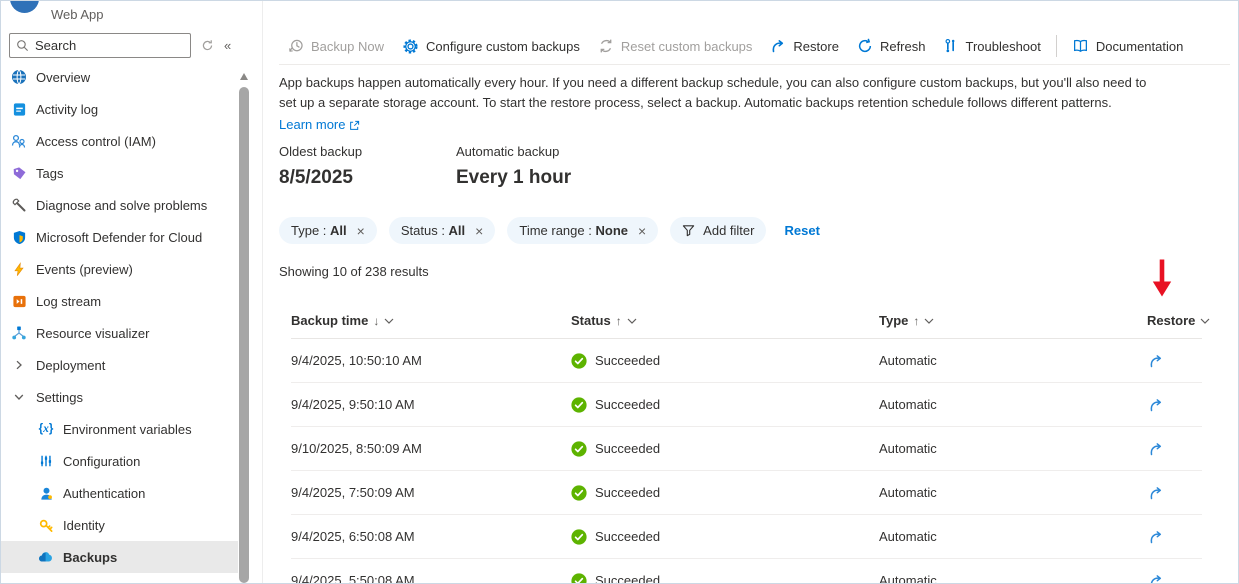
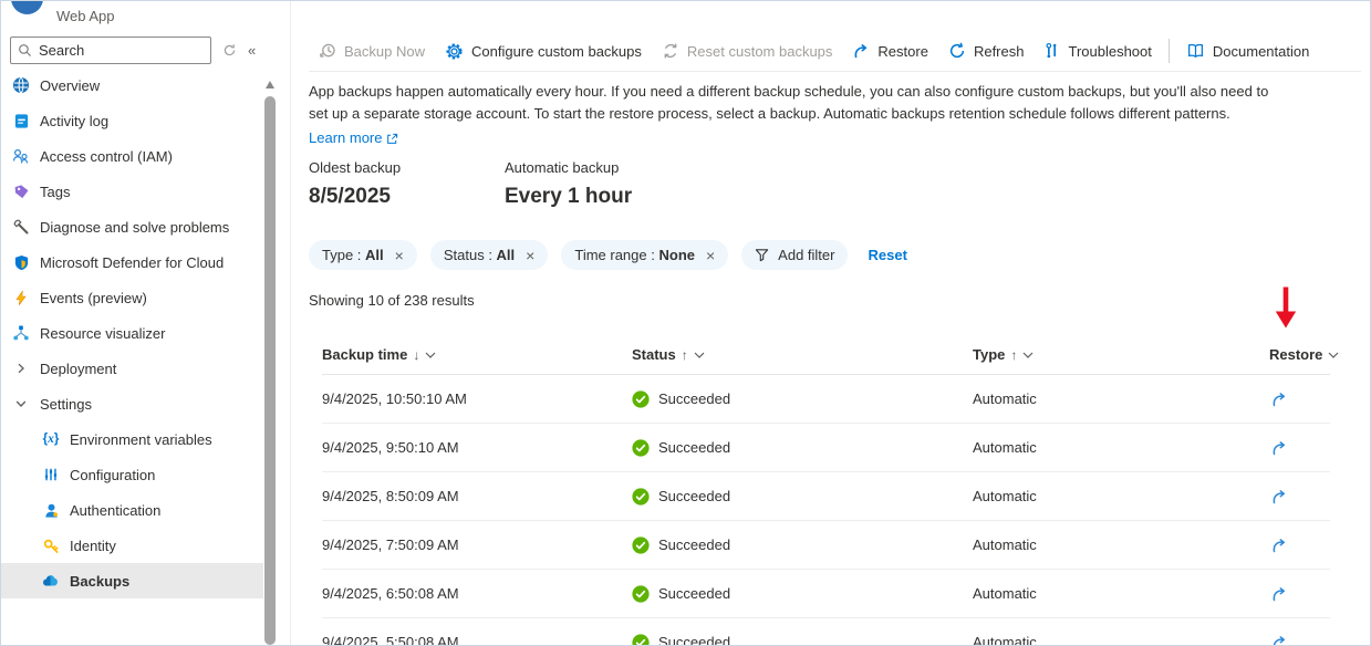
  Web App
  Search
  «
  Overview
  Activity log
  Access control (IAM)
  Tags
  Diagnose and solve problems
  Microsoft Defender for Cloud
  Events (preview)
- Log stream
  Resource visualizer
  Deployment
  Settings
  {
  x
  }
  Environment variables
  Configuration
  Authentication
  Identity
  Backups
  Backup Now
  Configure custom backups
  Reset custom backups
  Restore
  Refresh
  Troubleshoot
  Documentation
  App backups happen automatically every hour. If you need a different backup schedule, you can also configure custom backups, but you'll also need to set up a separate storage account. To start the restore process, select a backup. Automatic backups retention schedule follows different patterns.
  Learn more
  Oldest backup
  8/5/2025
  Automatic backup
  Every 1 hour
  Type : All
  ×
  Status : All
  ×
  Time range : None
  ×
  Add filter
  Reset
  Showing 10 of 238 results
  Backup time
  ↓
  Status
  ↑
  Type
  ↑
  Restore
  9/4/2025, 10:50:10 AM
  Succeeded
  Automatic
  9/4/2025, 9:50:10 AM
  Succeeded
  Automatic
- 9/10/2025, 8:50:09 AM
+ 9/4/2025, 8:50:09 AM
  Succeeded
  Automatic
  9/4/2025, 7:50:09 AM
  Succeeded
  Automatic
  9/4/2025, 6:50:08 AM
  Succeeded
  Automatic
  9/4/2025, 5:50:08 AM
  Succeeded
  Automatic
